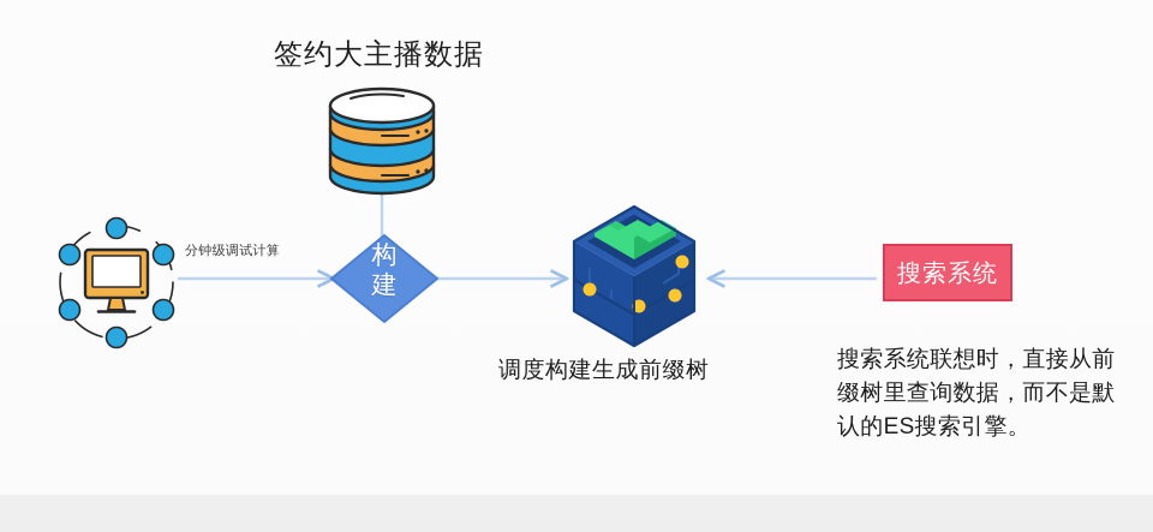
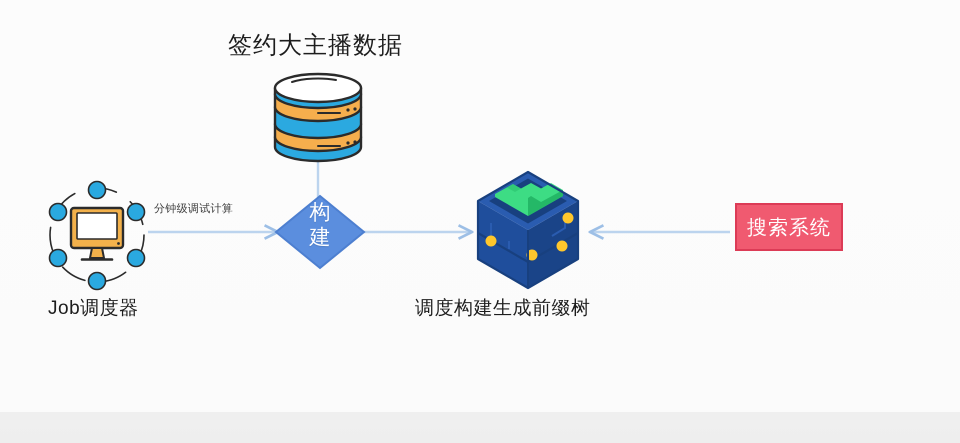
  签约大主播数据
  分钟级调试计算
  构建
+ Job调度器
  调度构建生成前缀树
  搜索系统
- 搜索系统联想时，直接从前缀树里查询数据，而不是默认的ES搜索引擎。
